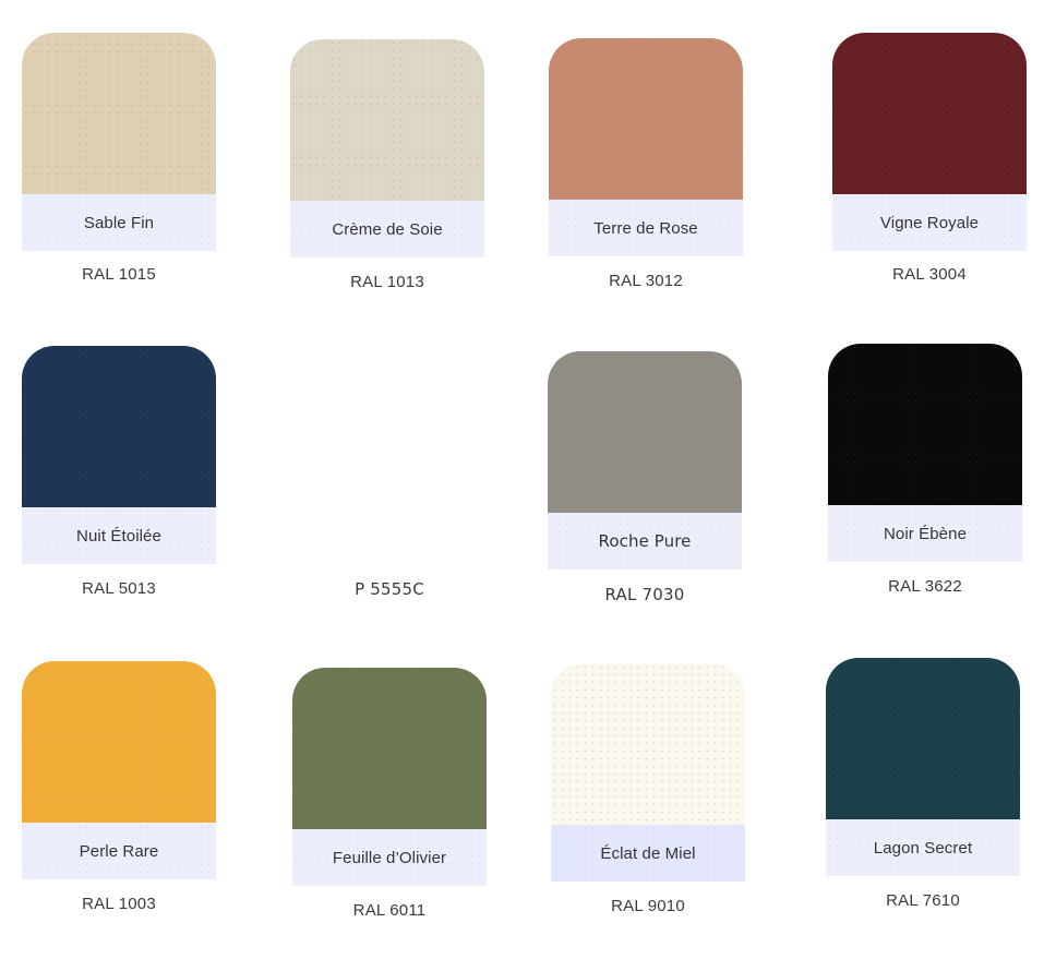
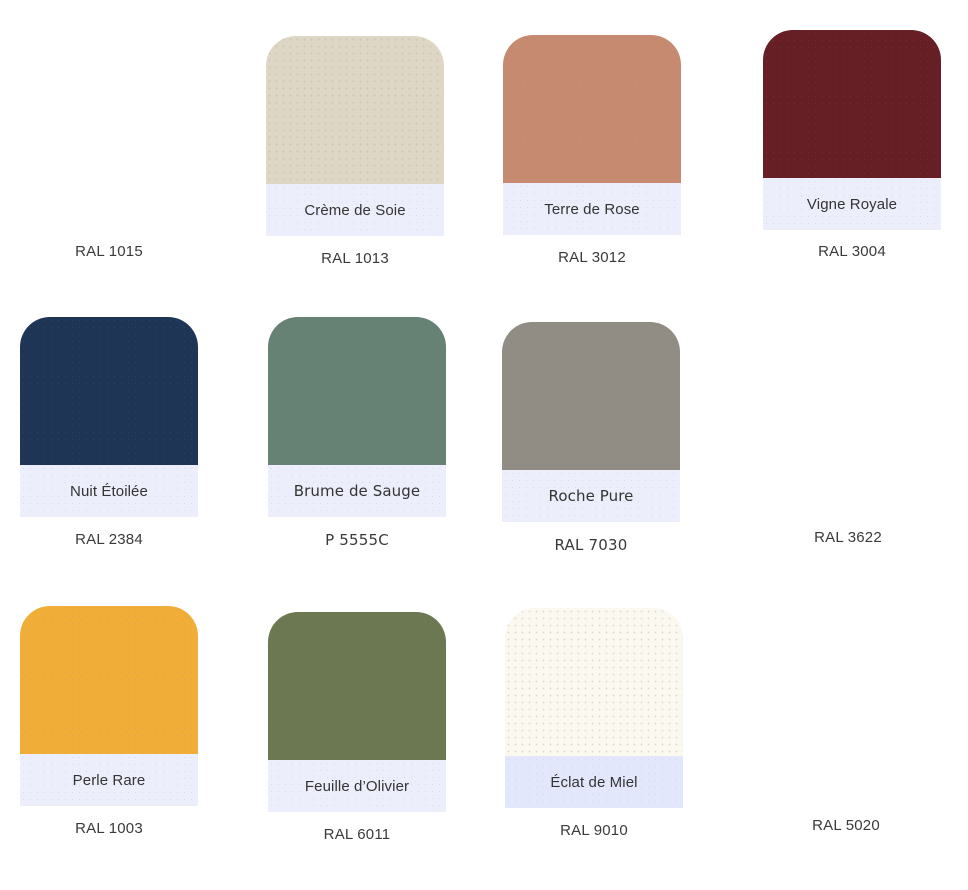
- Sable Fin
  RAL 1015
  Crème de Soie
  RAL 1013
  Terre de Rose
  RAL 3012
  Vigne Royale
  RAL 3004
  Nuit Étoilée
- RAL 5013
+ RAL 2384
+ Brume de Sauge
  P 5555C
  Roche Pure
  RAL 7030
- Noir Ébène
  RAL 3622
  Perle Rare
  RAL 1003
  Feuille d’Olivier
  RAL 6011
  Éclat de Miel
  RAL 9010
- Lagon Secret
- RAL 7610
+ RAL 5020
